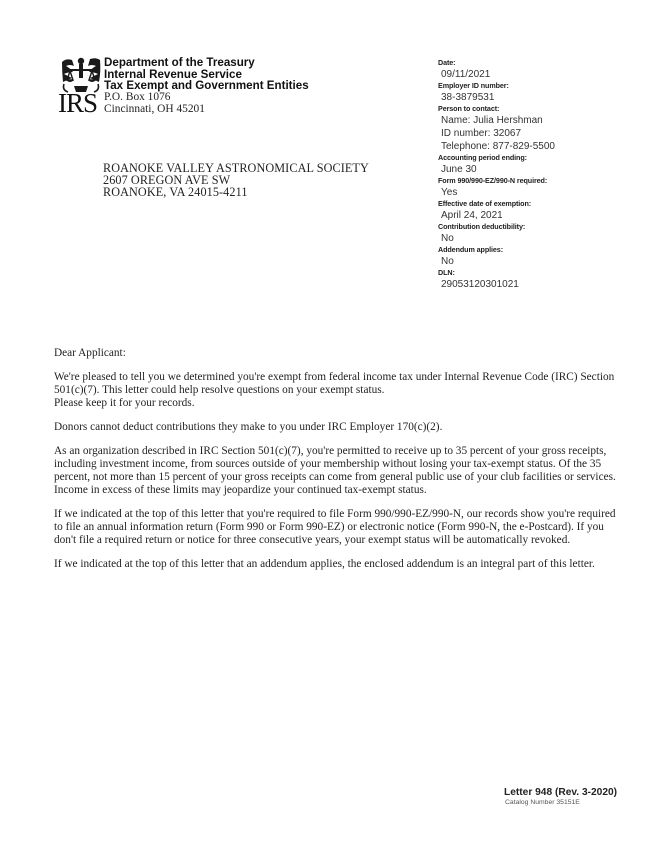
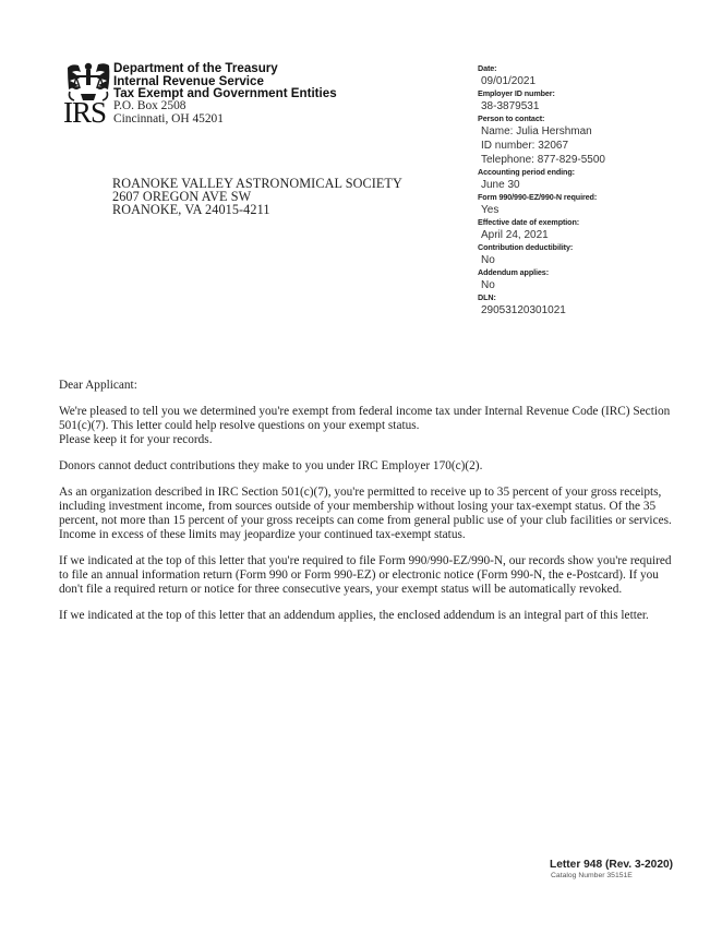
  IRS
  Department of the Treasury
  Internal Revenue Service
  Tax Exempt and Government Entities
- P.O. Box 1076
+ P.O. Box 2508
  Cincinnati, OH 45201
  ROANOKE VALLEY ASTRONOMICAL SOCIETY
  2607 OREGON AVE SW
  ROANOKE, VA 24015-4211
  Date:
- 09/11/2021
+ 09/01/2021
  Employer ID number:
  38-3879531
  Person to contact:
  Name: Julia Hershman
  ID number: 32067
  Telephone: 877-829-5500
  Accounting period ending:
  June 30
  Form 990/990-EZ/990-N required:
  Yes
  Effective date of exemption:
  April 24, 2021
  Contribution deductibility:
  No
  Addendum applies:
  No
  DLN:
  29053120301021
  Dear Applicant:
  We're pleased to tell you we determined you're exempt from federal income tax under Internal Revenue Code (IRC) Section 501(c)(7). This letter could help resolve questions on your exempt status.
  Please keep it for your records.
  Donors cannot deduct contributions they make to you under IRC Employer 170(c)(2).
  As an organization described in IRC Section 501(c)(7), you're permitted to receive up to 35 percent of your gross receipts, including investment income, from sources outside of your membership without losing your tax-exempt status. Of the 35 percent, not more than 15 percent of your gross receipts can come from general public use of your club facilities or services. Income in excess of these limits may jeopardize your continued tax-exempt status.
  If we indicated at the top of this letter that you're required to file Form 990/990-EZ/990-N, our records show you're required to file an annual information return (Form 990 or Form 990-EZ) or electronic notice (Form 990-N, the e-Postcard). If you don't file a required return or notice for three consecutive years, your exempt status will be automatically revoked.
  If we indicated at the top of this letter that an addendum applies, the enclosed addendum is an integral part of this letter.
  Letter 948 (Rev. 3-2020)
